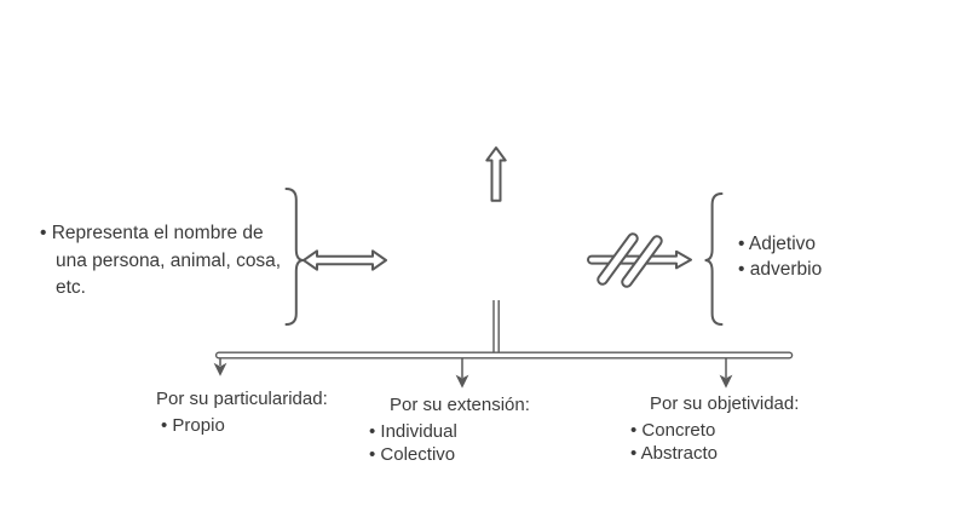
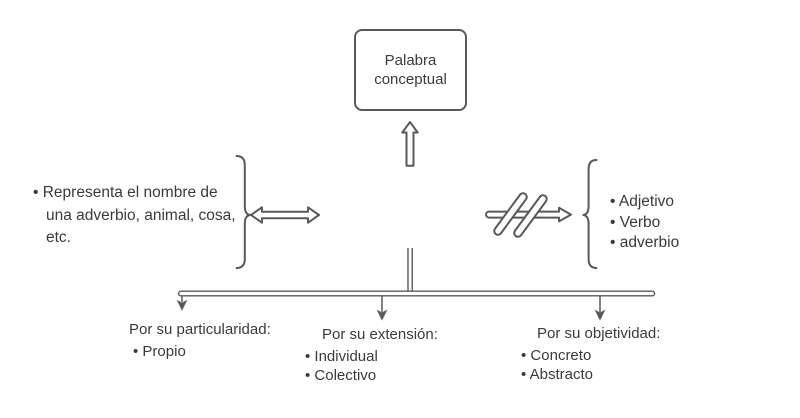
+ Palabra conceptual
- Representa el nombre de una persona, animal, cosa, etc.
+ Representa el nombre de una adverbio, animal, cosa, etc.
  Adjetivo
+ Verbo
  adverbio
  Por su particularidad:
  Propio
  Por su extensión:
  Individual
  Colectivo
  Por su objetividad:
  Concreto
  Abstracto
